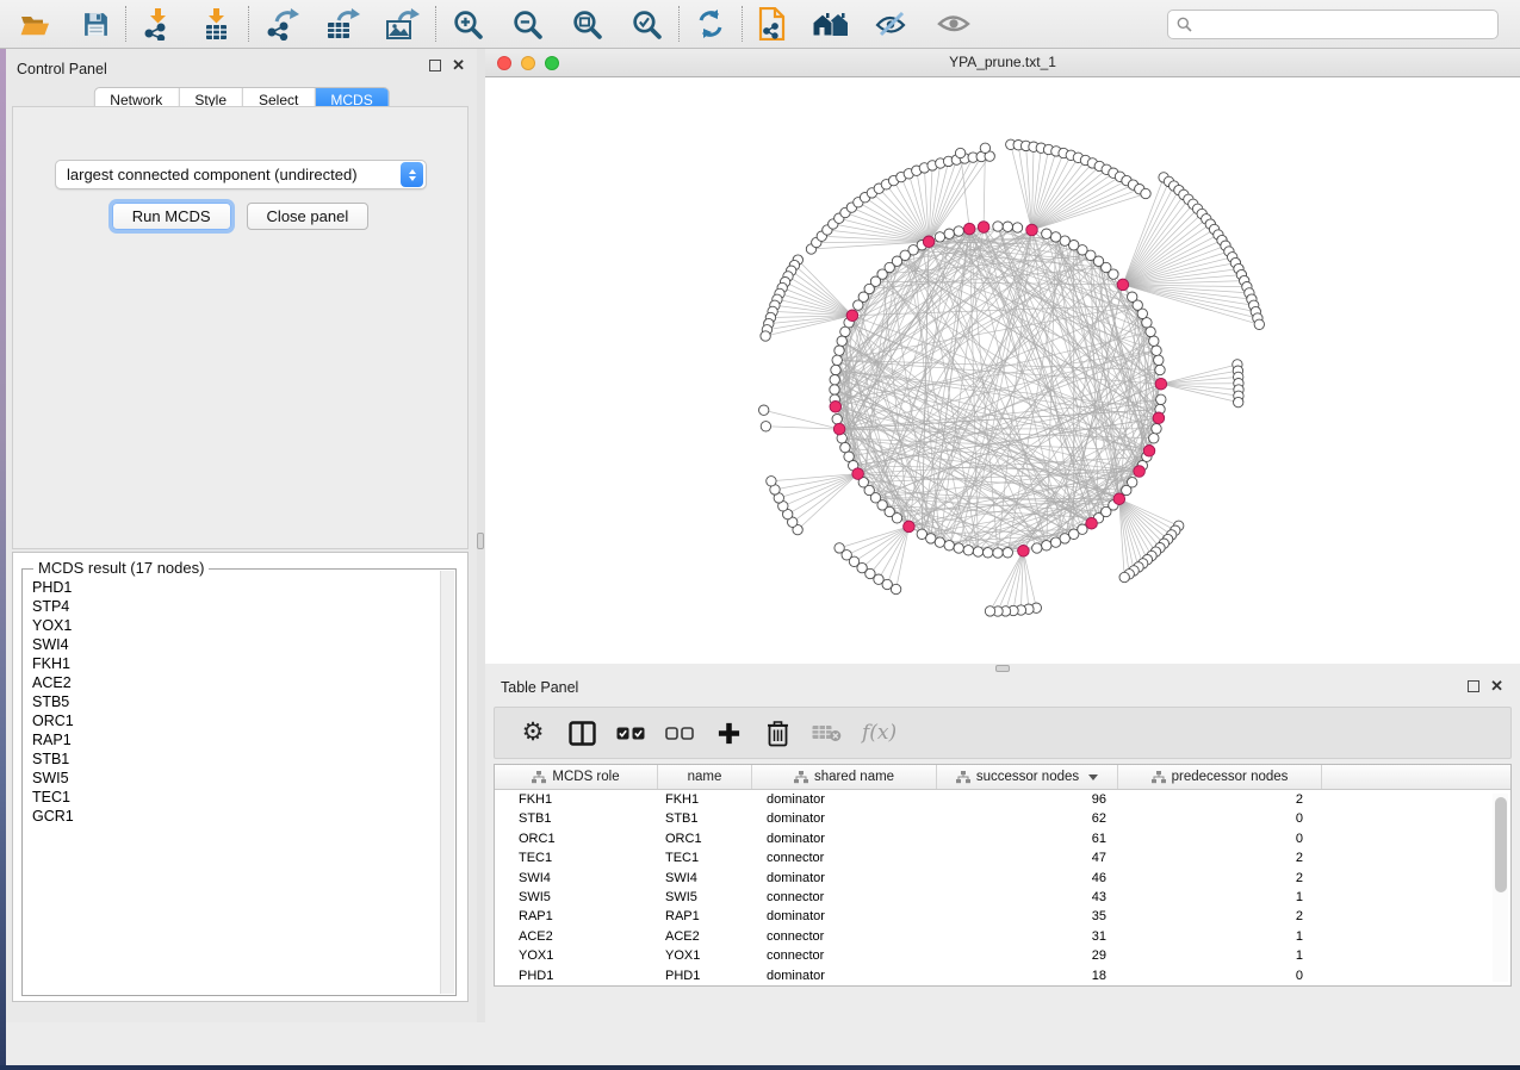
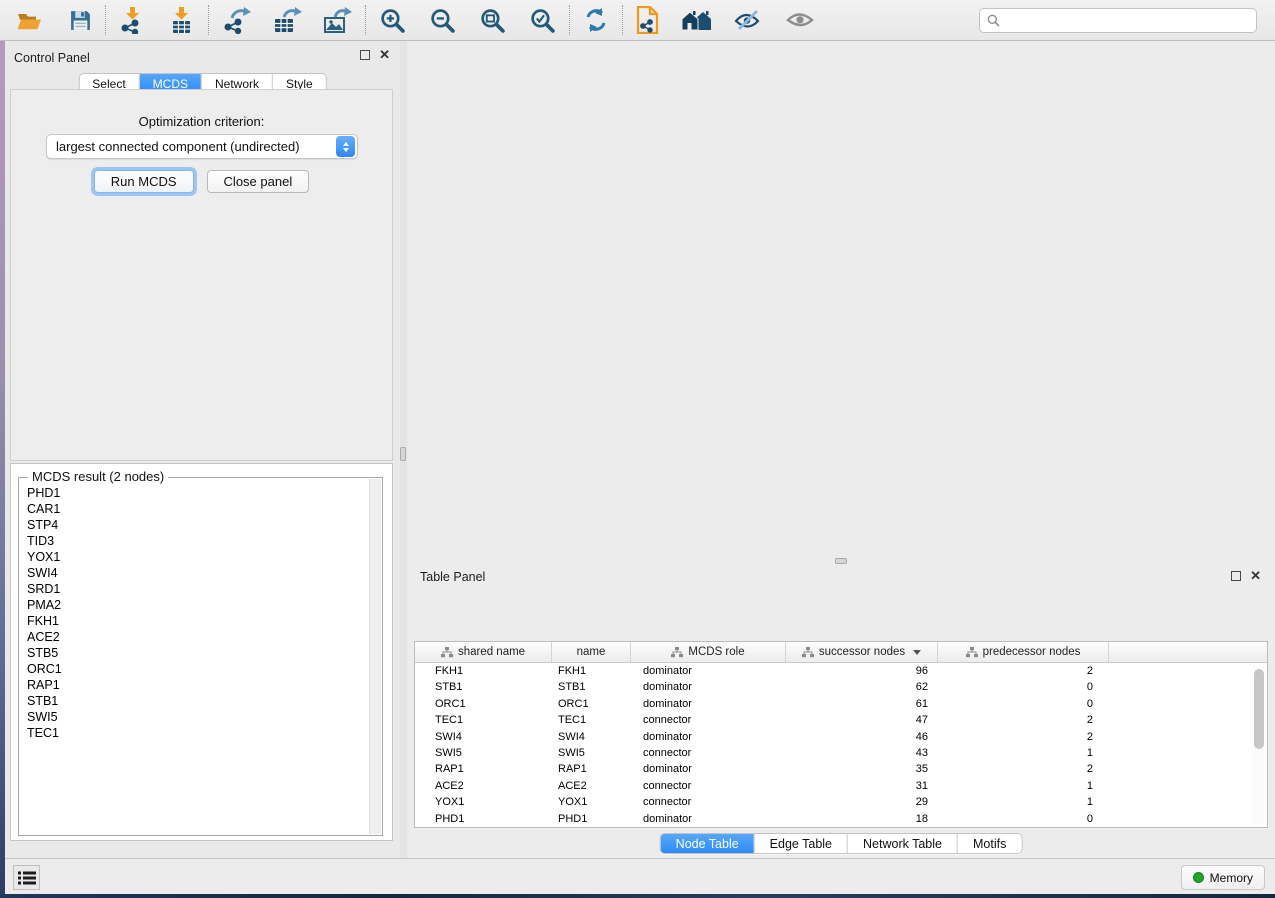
  Control Panel
  ✕
- Network
+ Select
- Style
+ MCDS
- Select
+ Network
- MCDS
+ Style
+ Optimization criterion:
  largest connected component (undirected)
  Run MCDS
  Close panel
- MCDS result (17 nodes)
+ MCDS result (2 nodes)
  PHD1
+ CAR1
  STP4
+ TID3
  YOX1
  SWI4
+ SRD1
+ PMA2
  FKH1
  ACE2
  STB5
  ORC1
  RAP1
  STB1
  SWI5
  TEC1
- GCR1
- YPA_prune.txt_1
  Table Panel
  ✕
- ⚙
- f(x)
- MCDS role
+ shared name
  name
- shared name
+ MCDS role
  successor nodes
  predecessor nodes
  FKH1
  FKH1
  dominator
  96
  2
  STB1
  STB1
  dominator
  62
  0
  ORC1
  ORC1
  dominator
  61
  0
  TEC1
  TEC1
  connector
  47
  2
  SWI4
  SWI4
  dominator
  46
  2
  SWI5
  SWI5
  connector
  43
  1
  RAP1
  RAP1
  dominator
  35
  2
  ACE2
  ACE2
  connector
  31
  1
  YOX1
  YOX1
  connector
  29
  1
  PHD1
  PHD1
  dominator
  18
  0
+ Node Table
+ Edge Table
+ Network Table
+ Motifs
+ Memory
